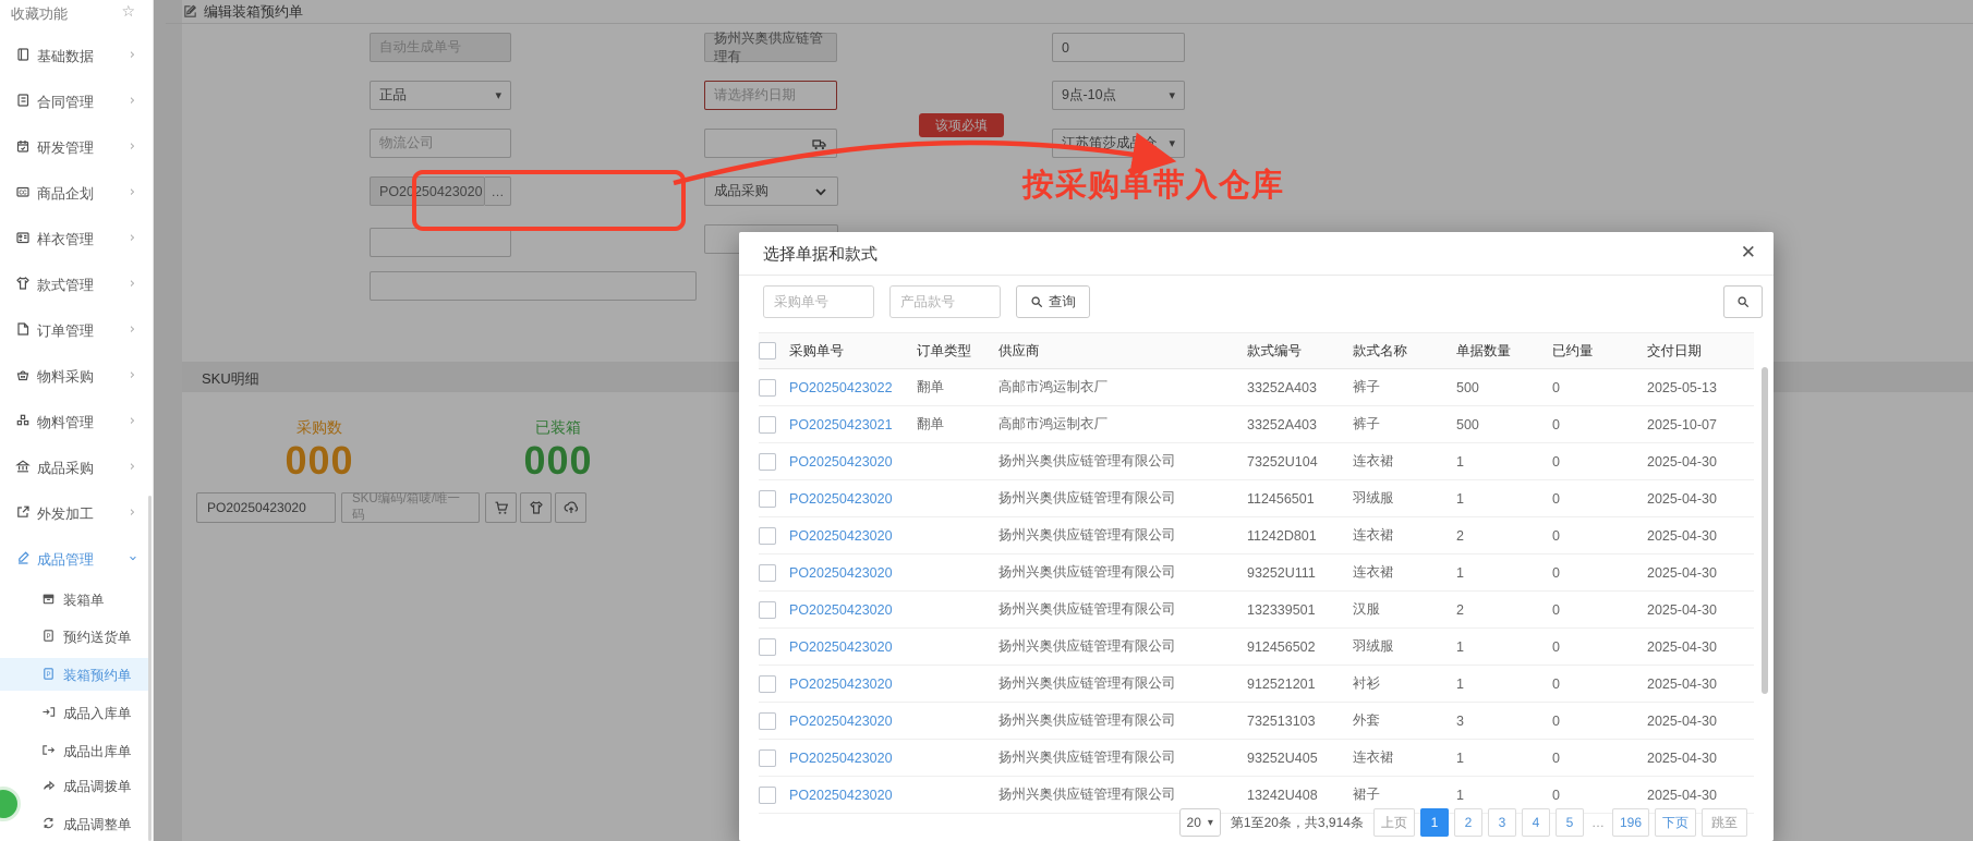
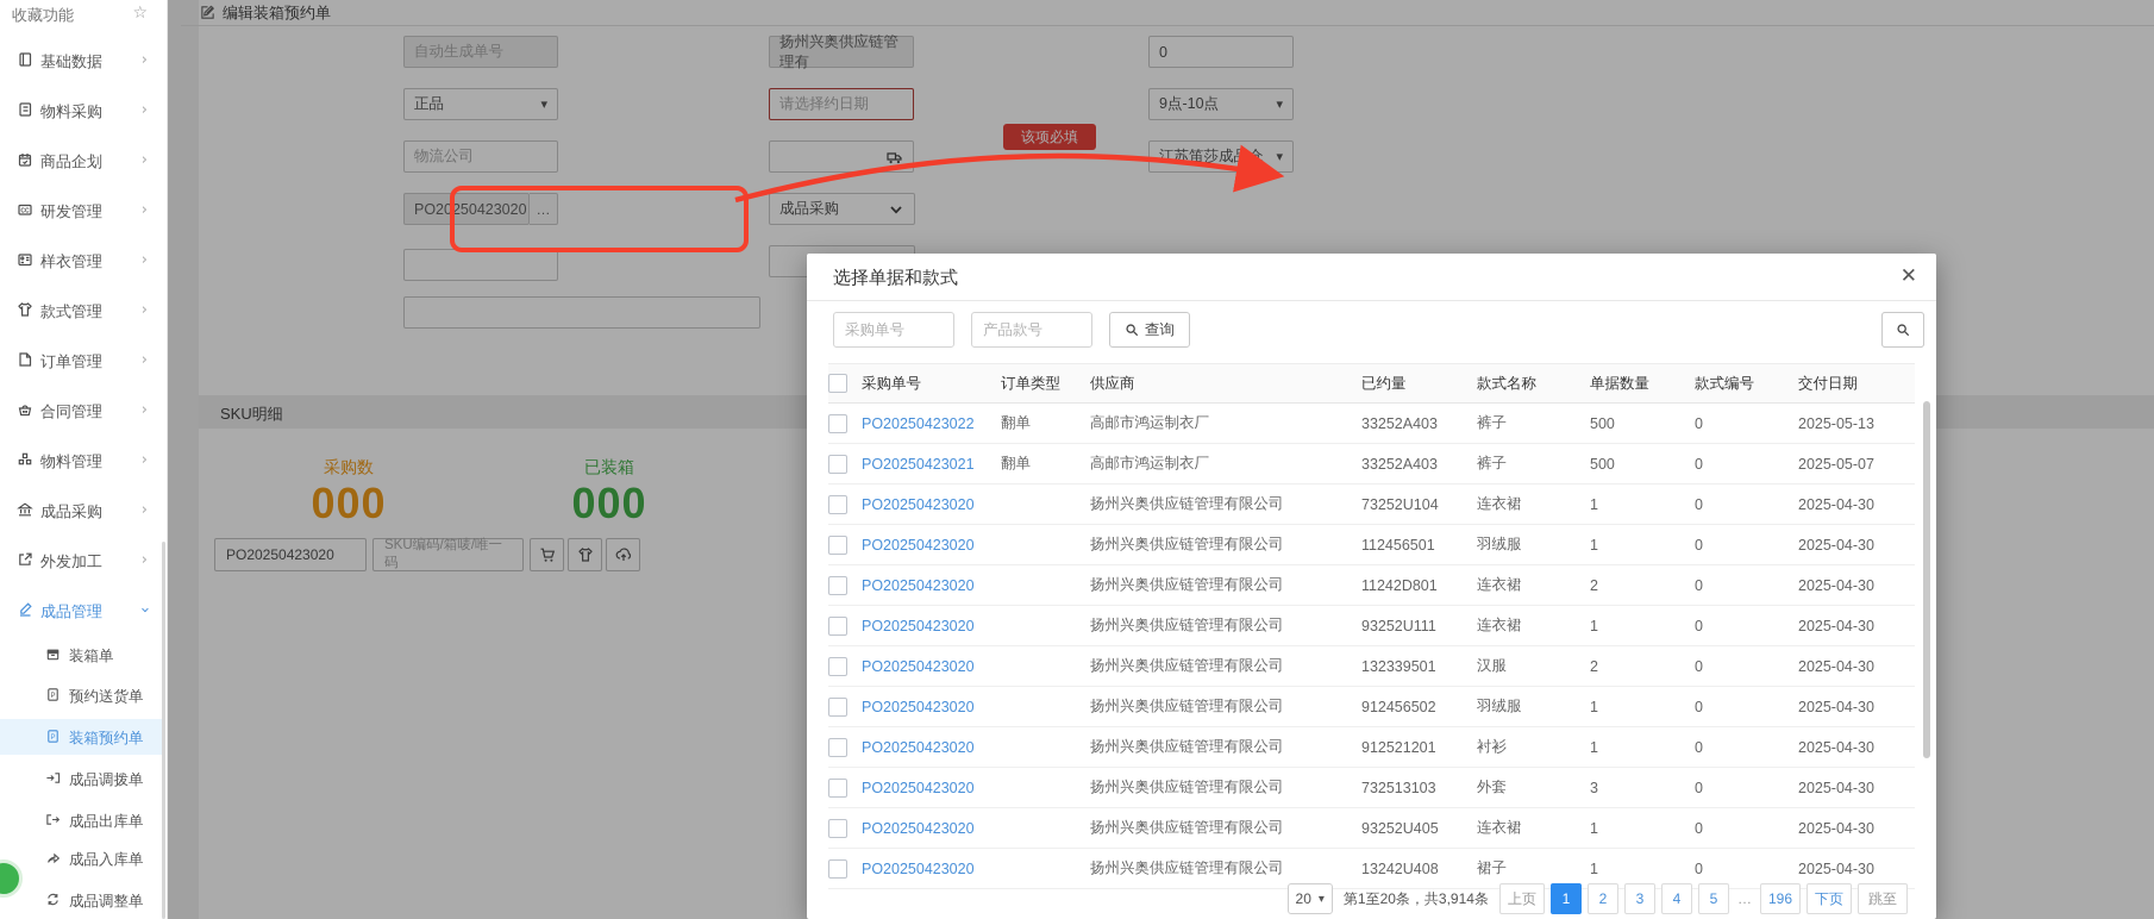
  编辑装箱预约单
  自动生成单号
  扬州兴奥供应链管理有
  0
  正品
  ▾
  请选择约日期
  9点-10点
  ▾
  物流公司
  江苏笛莎成品仓
  ▾
  PO20250423020
  …
  成品采购
  该项必填
  SKU明细
  采购数
  000
  已装箱
  000
  PO20250423020
  SKU编码/箱唛/唯一码
- 按采购单带入仓库
  收藏功能
  ☆
  基础数据
  ›
- 合同管理
+ 物料采购
  ›
- 研发管理
+ 商品企划
  ›
- 商品企划
+ 研发管理
  ›
  样衣管理
  ›
  款式管理
  ›
  订单管理
  ›
- 物料采购
+ 合同管理
  ›
  物料管理
  ›
  成品采购
  ›
  外发加工
  ›
  成品管理
  装箱单
  预约送货单
  装箱预约单
- 成品入库单
+ 成品调拨单
  成品出库单
- 成品调拨单
+ 成品入库单
  成品调整单
  选择单据和款式
  ✕
  采购单号
  产品款号
  查询
  采购单号
  订单类型
  供应商
- 款式编号
+ 已约量
  款式名称
  单据数量
- 已约量
+ 款式编号
  交付日期
  PO20250423022
  翻单
  高邮市鸿运制衣厂
  33252A403
  裤子
  500
  0
  2025-05-13
  PO20250423021
  翻单
  高邮市鸿运制衣厂
  33252A403
  裤子
  500
  0
- 2025-10-07
+ 2025-05-07
  PO20250423020
  扬州兴奥供应链管理有限公司
  73252U104
  连衣裙
  1
  0
  2025-04-30
  PO20250423020
  扬州兴奥供应链管理有限公司
  112456501
  羽绒服
  1
  0
  2025-04-30
  PO20250423020
  扬州兴奥供应链管理有限公司
  11242D801
  连衣裙
  2
  0
  2025-04-30
  PO20250423020
  扬州兴奥供应链管理有限公司
  93252U111
  连衣裙
  1
  0
  2025-04-30
  PO20250423020
  扬州兴奥供应链管理有限公司
  132339501
  汉服
  2
  0
  2025-04-30
  PO20250423020
  扬州兴奥供应链管理有限公司
  912456502
  羽绒服
  1
  0
  2025-04-30
  PO20250423020
  扬州兴奥供应链管理有限公司
  912521201
  衬衫
  1
  0
  2025-04-30
  PO20250423020
  扬州兴奥供应链管理有限公司
  732513103
  外套
  3
  0
  2025-04-30
  PO20250423020
  扬州兴奥供应链管理有限公司
  93252U405
  连衣裙
  1
  0
  2025-04-30
  PO20250423020
  扬州兴奥供应链管理有限公司
  13242U408
  裙子
  1
  0
  2025-04-30
  20
  ▾
  第1至20条，共3,914条
  上页
  1
  2
  3
  4
  5
  …
  196
  下页
  跳至
